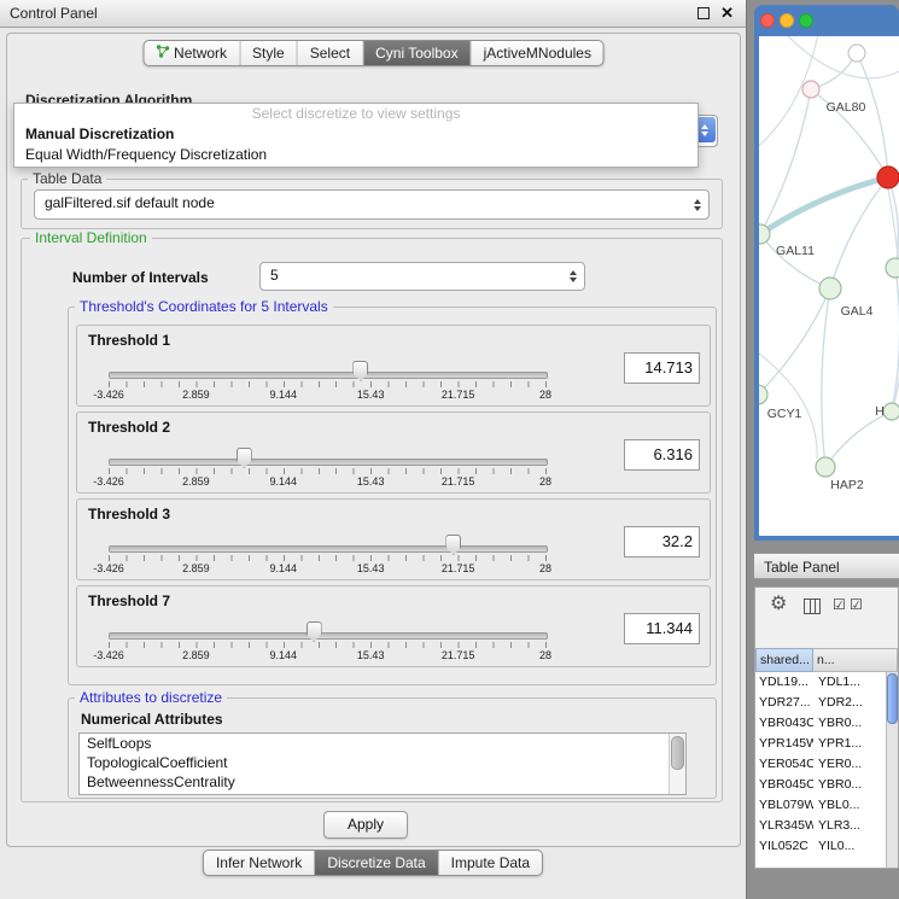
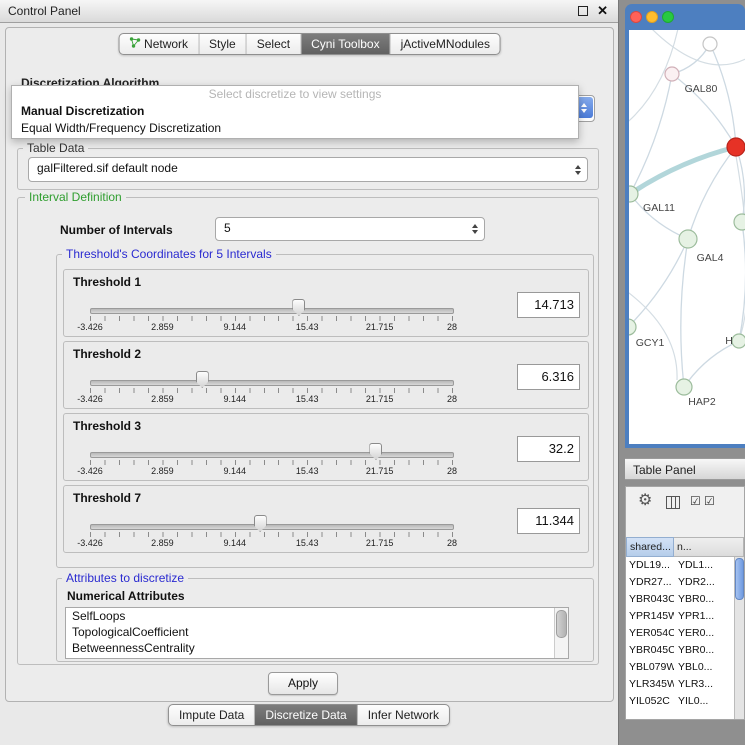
  Control Panel
  ✕
  Network
  Style
  Select
  Cyni Toolbox
  jActiveMNodules
  Discretization Algorithm
  Select discretize to view settings
  Manual Discretization
  Equal Width/Frequency Discretization
  galFiltered.sif default node
  Table Data
  Number of Intervals
  5
  Threshold 1
  14.713
  -3.426
  2.859
  9.144
  15.43
  21.715
  28
  Threshold 2
  6.316
  -3.426
  2.859
  9.144
  15.43
  21.715
  28
  Threshold 3
  32.2
  -3.426
  2.859
  9.144
  15.43
  21.715
  28
  Threshold 7
  11.344
  -3.426
  2.859
  9.144
  15.43
  21.715
  28
  Threshold's Coordinates for 5 Intervals
  Numerical Attributes
  SelfLoops
  TopologicalCoefficient
  BetweennessCentrality
  Attributes to discretize
  Interval Definition
  Apply
- Infer Network
+ Impute Data
  Discretize Data
- Impute Data
+ Infer Network
  GAL80
  GAL11
  GAL4
  GCY1
  HAP2
  H
  Table Panel
  ⚙
  ☑
  ☑
  shared...
  n...
  YDL19...
  YDL1...
  YDR27...
  YDR2...
  YBR043C
  YBR0...
  YPR145W
  YPR1...
  YER054C
  YER0...
  YBR045C
  YBR0...
  YBL079W
  YBL0...
  YLR345W
  YLR3...
  YIL052C
  YIL0...
